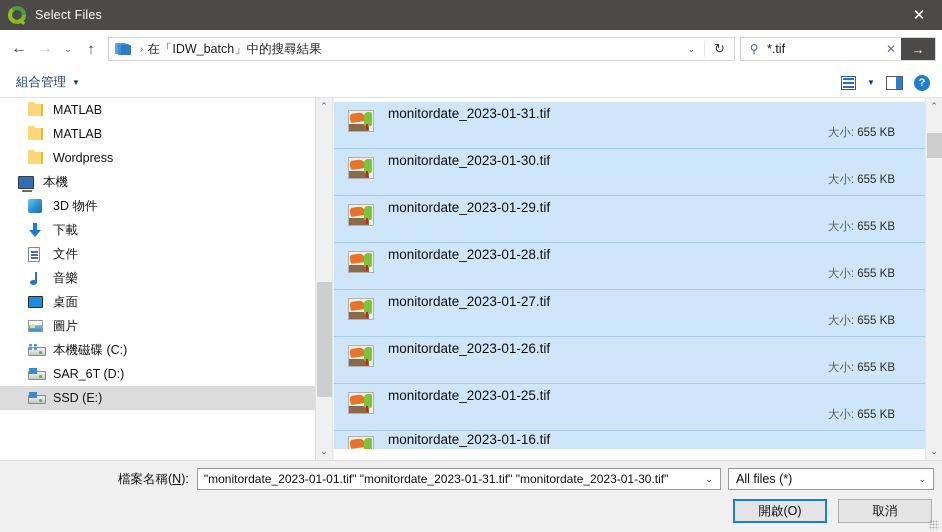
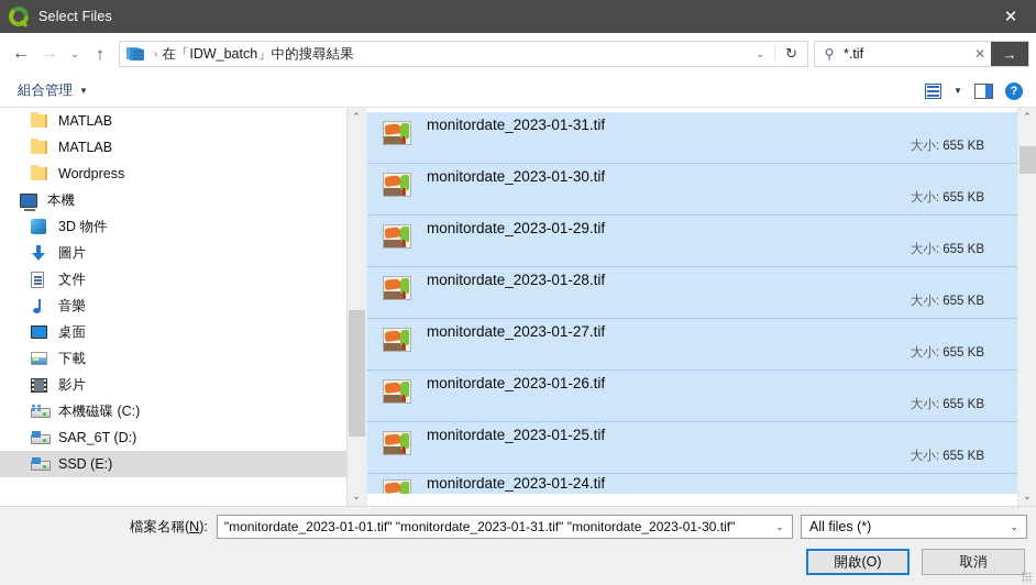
  Select Files
  ✕
  ←
  →
  ⌄
  ↑
  ›
  在「IDW_batch」中的搜尋結果
  ⌄
  ↻
  ⚲
  *.tif
  ✕
  →
  組合管理
  ▼
  ▼
  ?
  MATLAB
  MATLAB
  Wordpress
  本機
  3D 物件
- 下載
+ 圖片
  文件
  音樂
  桌面
- 圖片
+ 下載
+ 影片
  本機磁碟 (C:)
  SAR_6T (D:)
  SSD (E:)
  ⌃
  ⌄
  monitordate_2023-01-31.tif
  大小: 655 KB
  monitordate_2023-01-30.tif
  大小: 655 KB
  monitordate_2023-01-29.tif
  大小: 655 KB
  monitordate_2023-01-28.tif
  大小: 655 KB
  monitordate_2023-01-27.tif
  大小: 655 KB
  monitordate_2023-01-26.tif
  大小: 655 KB
  monitordate_2023-01-25.tif
  大小: 655 KB
- monitordate_2023-01-16.tif
+ monitordate_2023-01-24.tif
  ⌃
  ⌄
  檔案名稱(N):
  "monitordate_2023-01-01.tif" "monitordate_2023-01-31.tif" "monitordate_2023-01-30.tif"
  ⌄
  All files (*)
  ⌄
  開啟(O)
  取消
